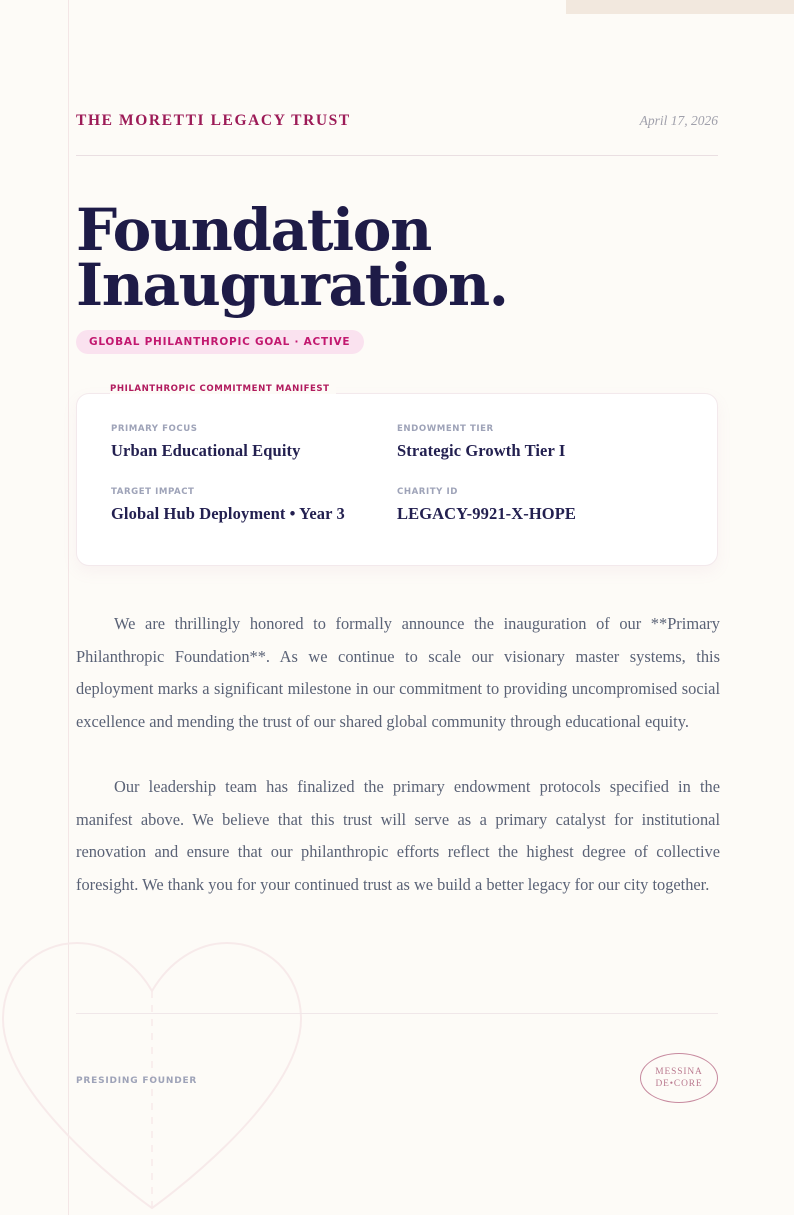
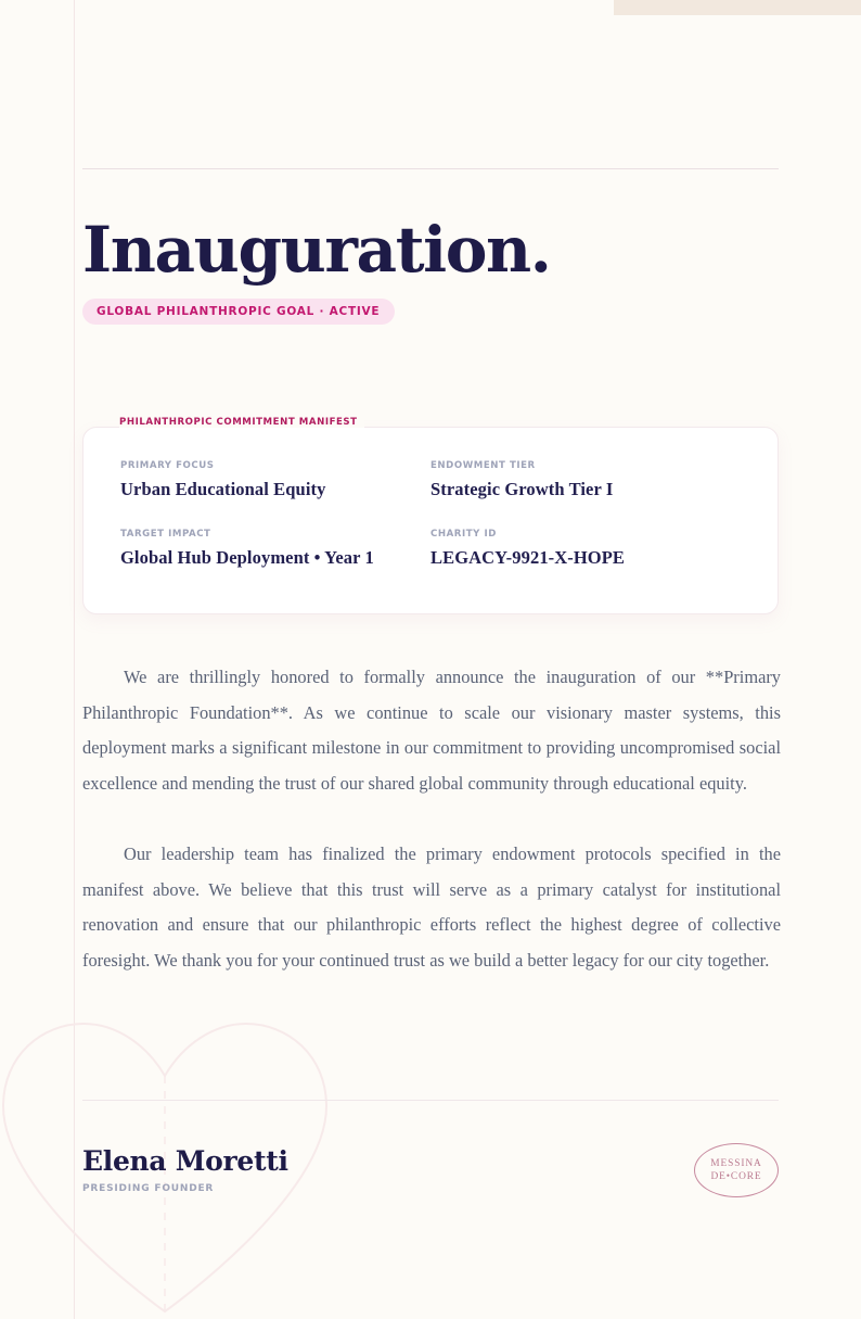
- THE MORETTI LEGACY TRUST
- April 17, 2026
- Foundation
  Inauguration.
  GLOBAL PHILANTHROPIC GOAL · ACTIVE
  PHILANTHROPIC COMMITMENT MANIFEST
  PRIMARY FOCUS
  Urban Educational Equity
  ENDOWMENT TIER
  Strategic Growth Tier I
  TARGET IMPACT
- Global Hub Deployment • Year 3
+ Global Hub Deployment • Year 1
  CHARITY ID
  LEGACY-9921-X-HOPE
  We are thrillingly honored to formally announce the inauguration of our **Primary Philanthropic Foundation**. As we continue to scale our visionary master systems, this deployment marks a significant milestone in our commitment to providing uncompromised social excellence and mending the trust of our shared global community through educational equity.
  Our leadership team has finalized the primary endowment protocols specified in the manifest above. We believe that this trust will serve as a primary catalyst for institutional renovation and ensure that our philanthropic efforts reflect the highest degree of collective foresight. We thank you for your continued trust as we build a better legacy for our city together.
+ Elena Moretti
  PRESIDING FOUNDER
  MESSINA
  DE•CORE
